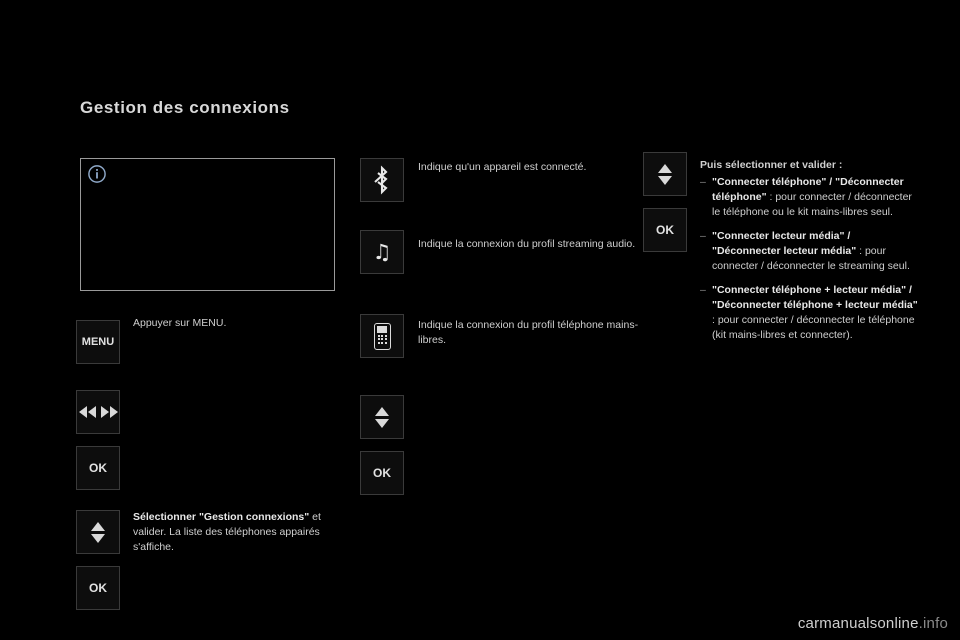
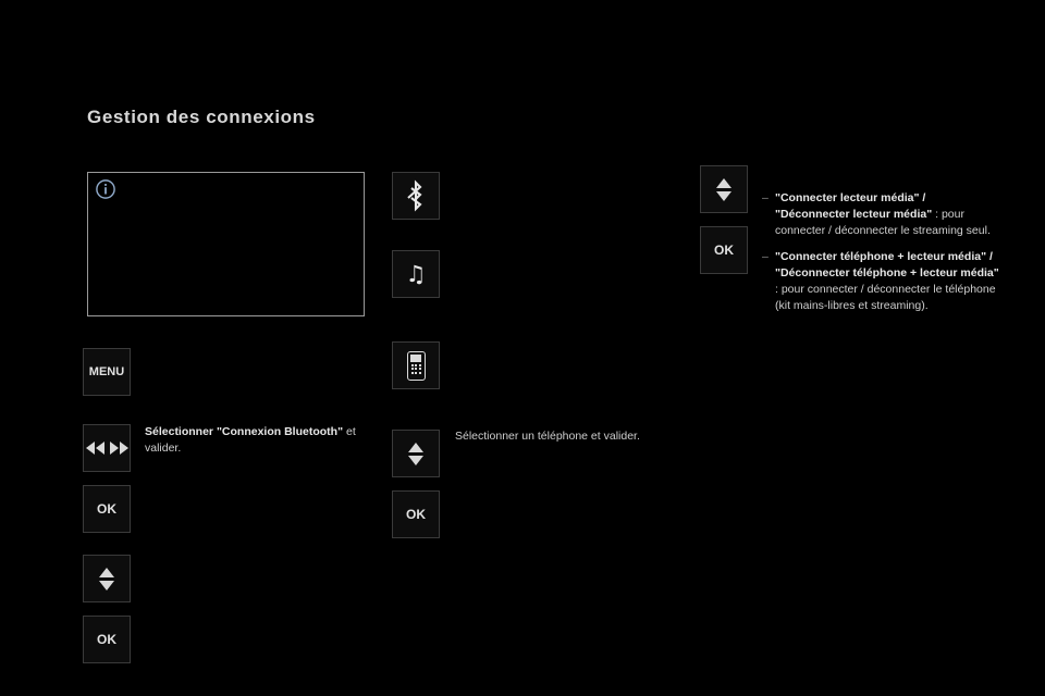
  Gestion des connexions
  MENU
- Appuyer sur MENU.
  OK
+ Sélectionner "Connexion Bluetooth" et valider.
  OK
- Sélectionner "Gestion connexions" et valider. La liste des téléphones appairés s'affiche.
- Indique qu'un appareil est connecté.
  ♫
- Indique la connexion du profil streaming audio.
- Indique la connexion du profil téléphone mains-libres.
  OK
+ Sélectionner un téléphone et valider.
  OK
- Puis sélectionner et valider :
- "Connecter téléphone" / "Déconnecter téléphone" : pour connecter / déconnecter le téléphone ou le kit mains-libres seul.
  "Connecter lecteur média" / "Déconnecter lecteur média" : pour connecter / déconnecter le streaming seul.
- "Connecter téléphone + lecteur média" / "Déconnecter téléphone + lecteur média" : pour connecter / déconnecter le téléphone (kit mains-libres et connecter).
+ "Connecter téléphone + lecteur média" / "Déconnecter téléphone + lecteur média" : pour connecter / déconnecter le téléphone (kit mains-libres et streaming).
- carmanualsonline.info
